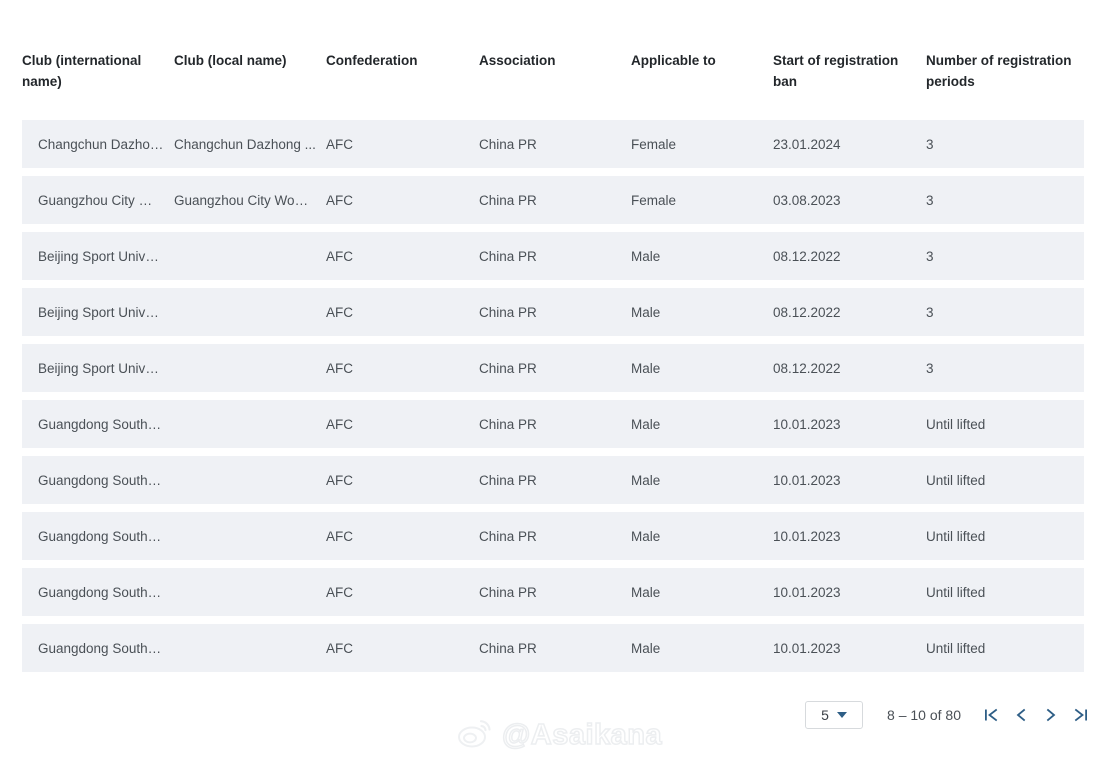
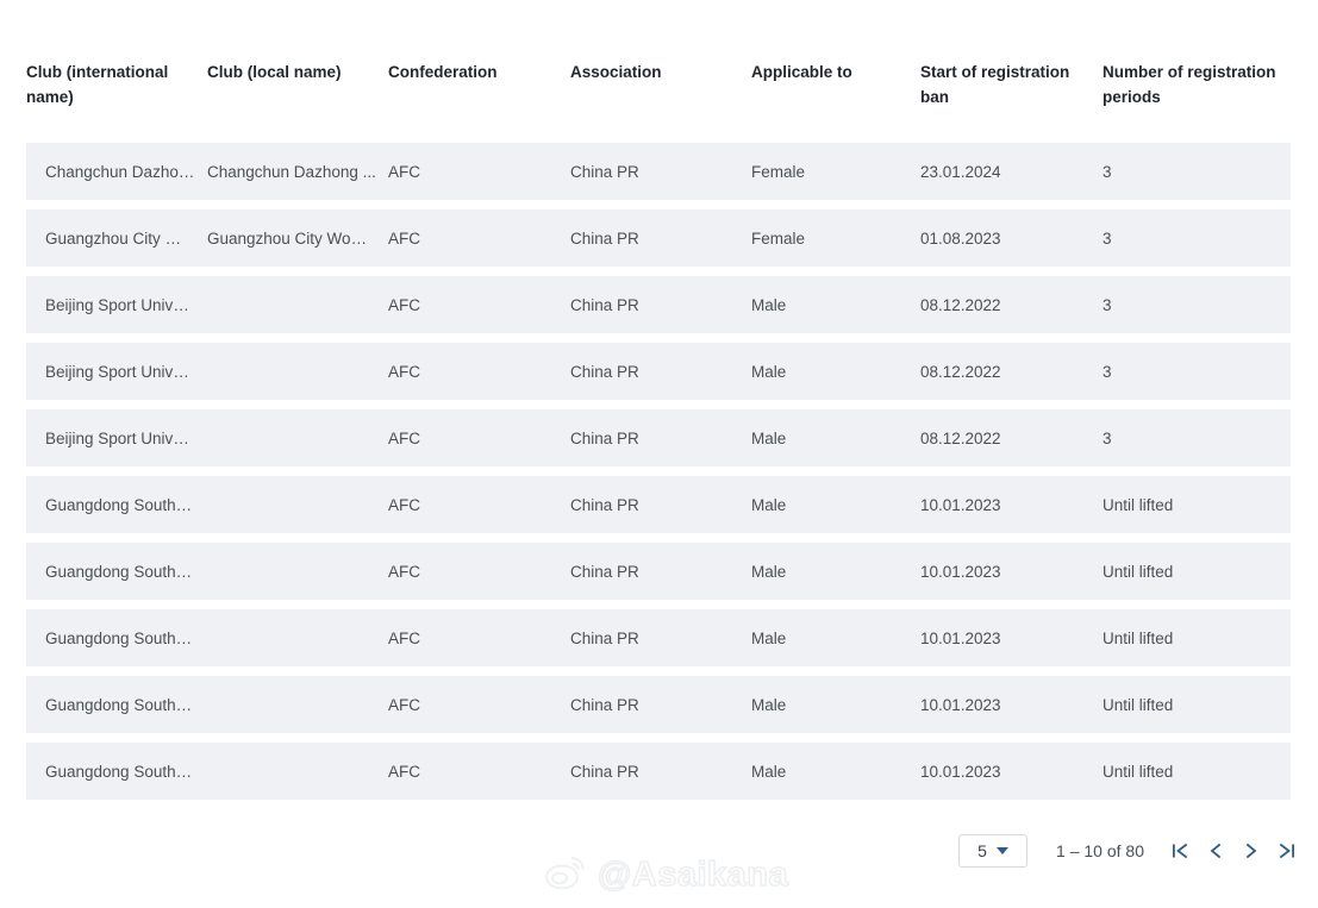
  Club (international name)	Club (local name)	Confederation	Association	Applicable to	Start of registration ban	Number of registration periods
  Changchun Dazhong .	Changchun Dazhong ...	AFC	China PR	Female	23.01.2024	3
- Guangzhou City Wom.	Guangzhou City Wom...	AFC	China PR	Female	03.08.2023	3
+ Guangzhou City Wom.	Guangzhou City Wom...	AFC	China PR	Female	01.08.2023	3
  Beijing Sport Universi..		AFC	China PR	Male	08.12.2022	3
  Beijing Sport Universi..		AFC	China PR	Male	08.12.2022	3
  Beijing Sport Universi..		AFC	China PR	Male	08.12.2022	3
  Guangdong South Chi.		AFC	China PR	Male	10.01.2023	Until lifted
  Guangdong South Chi.		AFC	China PR	Male	10.01.2023	Until lifted
  Guangdong South Chi.		AFC	China PR	Male	10.01.2023	Until lifted
  Guangdong South Chi.		AFC	China PR	Male	10.01.2023	Until lifted
  Guangdong South Chi.		AFC	China PR	Male	10.01.2023	Until lifted
  5
- 8 – 10 of 80
+ 1 – 10 of 80
